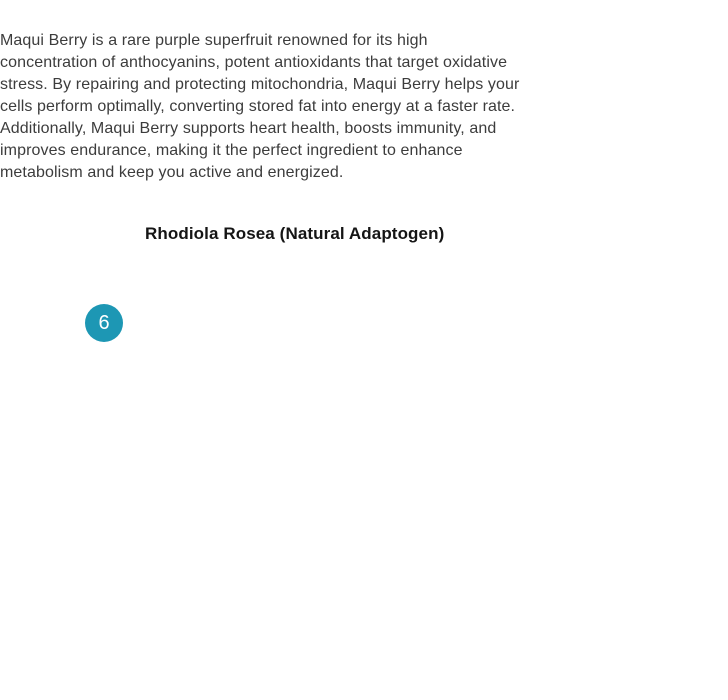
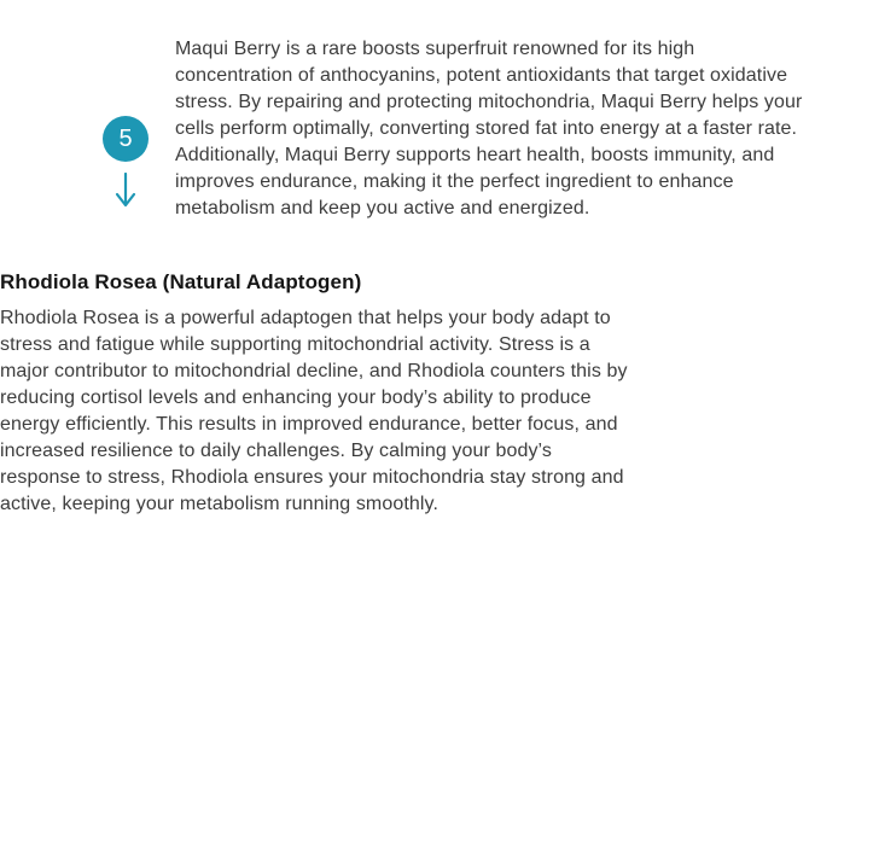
+ 5
- Maqui Berry is a rare purple superfruit renowned for its high concentration of anthocyanins, potent antioxidants that target oxidative stress. By repairing and protecting mitochondria, Maqui Berry helps your cells perform optimally, converting stored fat into energy at a faster rate. Additionally, Maqui Berry supports heart health, boosts immunity, and improves endurance, making it the perfect ingredient to enhance metabolism and keep you active and energized.
+ Maqui Berry is a rare boosts superfruit renowned for its high concentration of anthocyanins, potent antioxidants that target oxidative stress. By repairing and protecting mitochondria, Maqui Berry helps your cells perform optimally, converting stored fat into energy at a faster rate. Additionally, Maqui Berry supports heart health, boosts immunity, and improves endurance, making it the perfect ingredient to enhance metabolism and keep you active and energized.
- 6
  Rhodiola Rosea (Natural Adaptogen)
+ Rhodiola Rosea is a powerful adaptogen that helps your body adapt to stress and fatigue while supporting mitochondrial activity. Stress is a major contributor to mitochondrial decline, and Rhodiola counters this by reducing cortisol levels and enhancing your body’s ability to produce energy efficiently. This results in improved endurance, better focus, and increased resilience to daily challenges. By calming your body’s response to stress, Rhodiola ensures your mitochondria stay strong and active, keeping your metabolism running smoothly.
